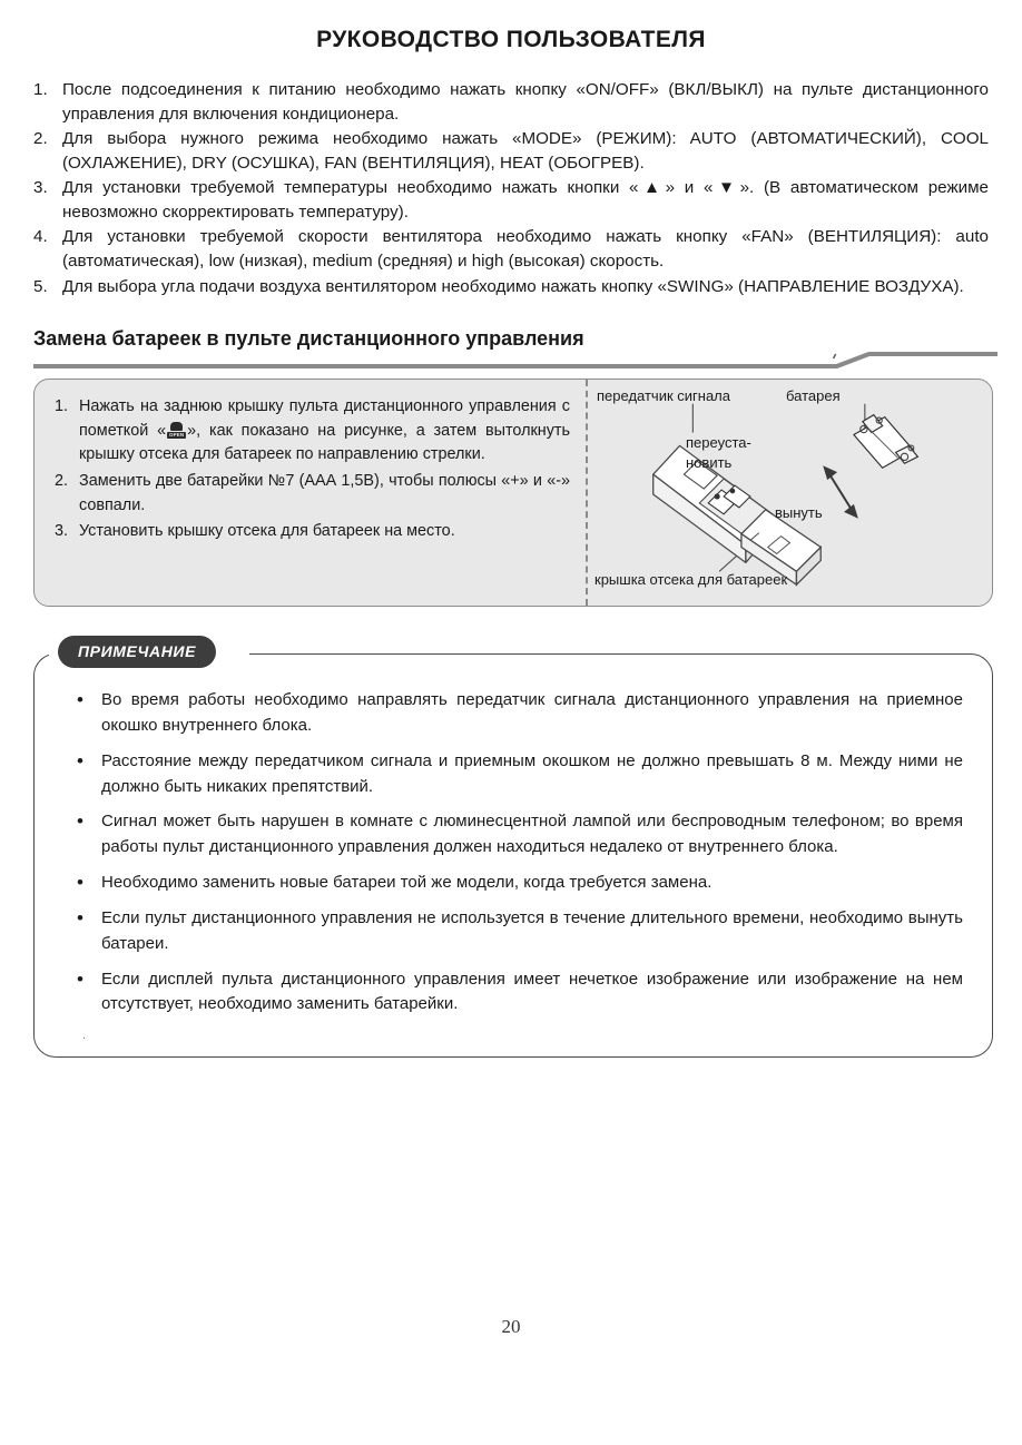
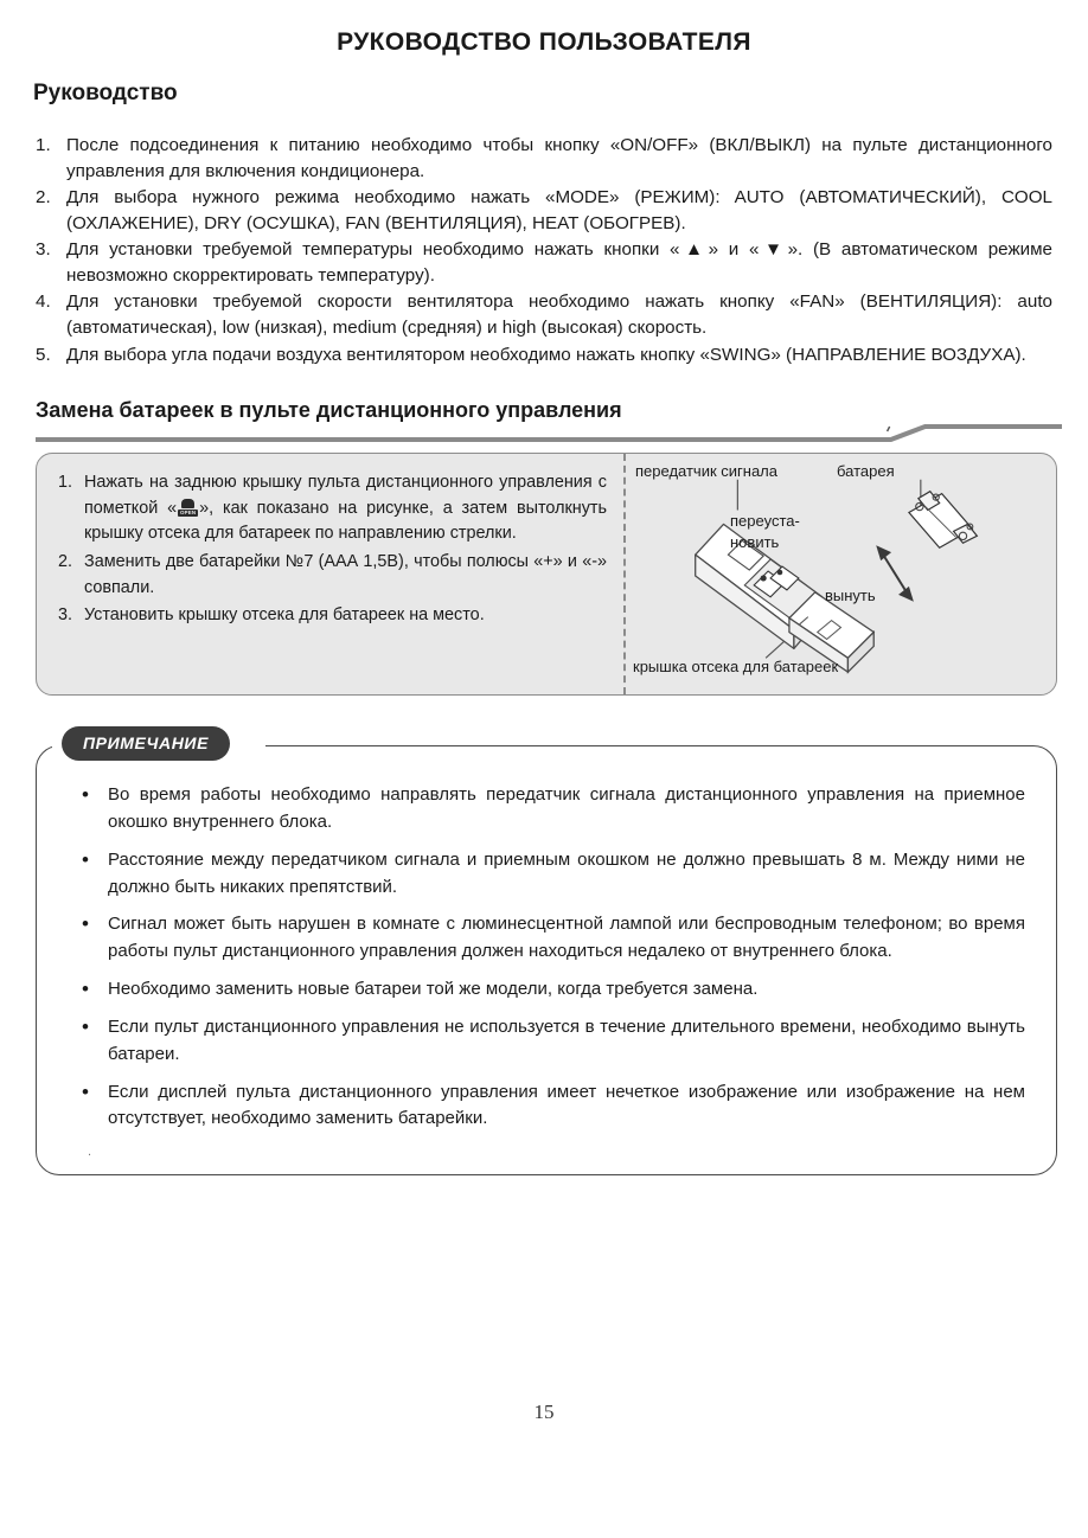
  РУКОВОДСТВО ПОЛЬЗОВАТЕЛЯ
+ Руководство
  1.
- После подсоединения к питанию необходимо нажать кнопку «ON/OFF» (ВКЛ/ВЫКЛ) на пульте дистанционного управления для включения кондиционера.
+ После подсоединения к питанию необходимо чтобы кнопку «ON/OFF» (ВКЛ/ВЫКЛ) на пульте дистанционного управления для включения кондиционера.
  2.
  Для выбора нужного режима необходимо нажать «MODE» (РЕЖИМ): AUTO (АВТОМАТИЧЕСКИЙ), COOL (ОХЛАЖЕНИЕ), DRY (ОСУШКА), FAN (ВЕНТИЛЯЦИЯ), HEAT (ОБОГРЕВ).
  3.
  Для установки требуемой температуры необходимо нажать кнопки «▲» и «▼». (В автоматическом режиме невозможно скорректировать температуру).
  4.
  Для установки требуемой скорости вентилятора необходимо нажать кнопку «FAN» (ВЕНТИЛЯЦИЯ): auto (автоматическая), low (низкая), medium (средняя) и high (высокая) скорость.
  5.
  Для выбора угла подачи воздуха вентилятором необходимо нажать кнопку «SWING» (НАПРАВЛЕНИЕ ВОЗДУХА).
  Замена батареек в пульте дистанционного управления
  1.
  Нажать на заднюю крышку пульта дистанционного управления с пометкой «
  », как показано на рисунке, а затем вытолкнуть крышку отсека для батареек по направлению стрелки.
  2.
  Заменить две батарейки №7 (ААА 1,5В), чтобы полюсы «+» и «-» совпали.
  3.
  Установить крышку отсека для батареек на место.
  передатчик сигнала
  батарея
  переуста-новить
  вынуть
  крышка отсека для батареек
  ПРИМЕЧАНИЕ
  •
  Во время работы необходимо направлять передатчик сигнала дистанционного управления на приемное окошко внутреннего блока.
  •
  Расстояние между передатчиком сигнала и приемным окошком не должно превышать 8 м. Между ними не должно быть никаких препятствий.
  •
  Сигнал может быть нарушен в комнате с люминесцентной лампой или беспроводным телефоном; во время работы пульт дистанционного управления должен находиться недалеко от внутреннего блока.
  •
  Необходимо заменить новые батареи той же модели, когда требуется замена.
  •
  Если пульт дистанционного управления не используется в течение длительного времени, необходимо вынуть батареи.
  •
  Если дисплей пульта дистанционного управления имеет нечеткое изображение или изображение на нем отсутствует, необходимо заменить батарейки.
  .
- 20
+ 15
